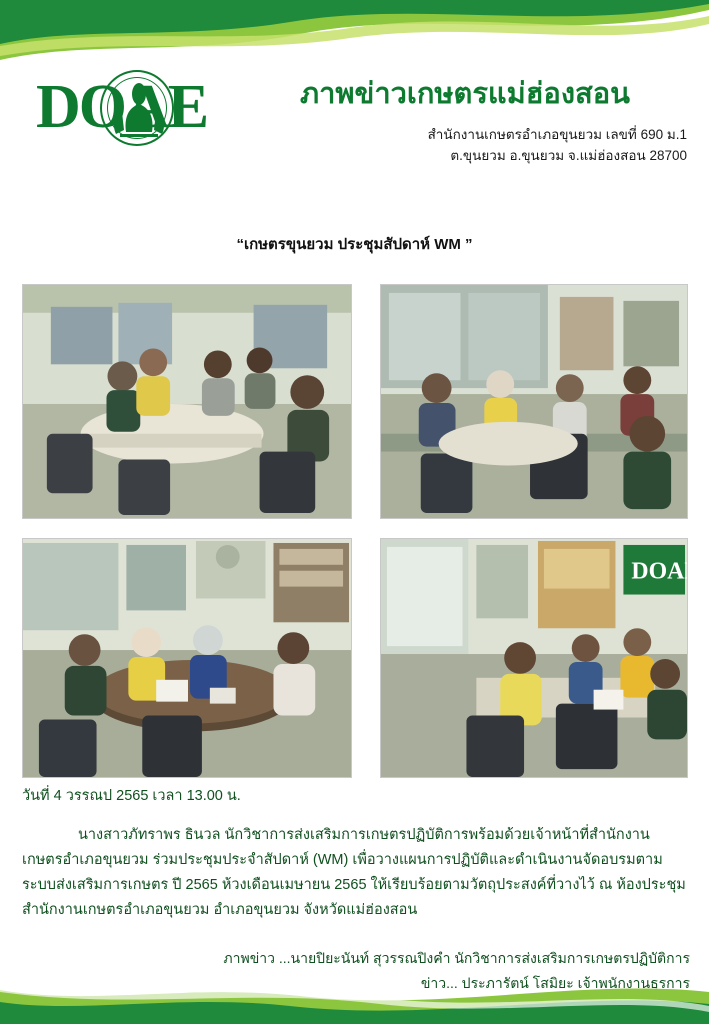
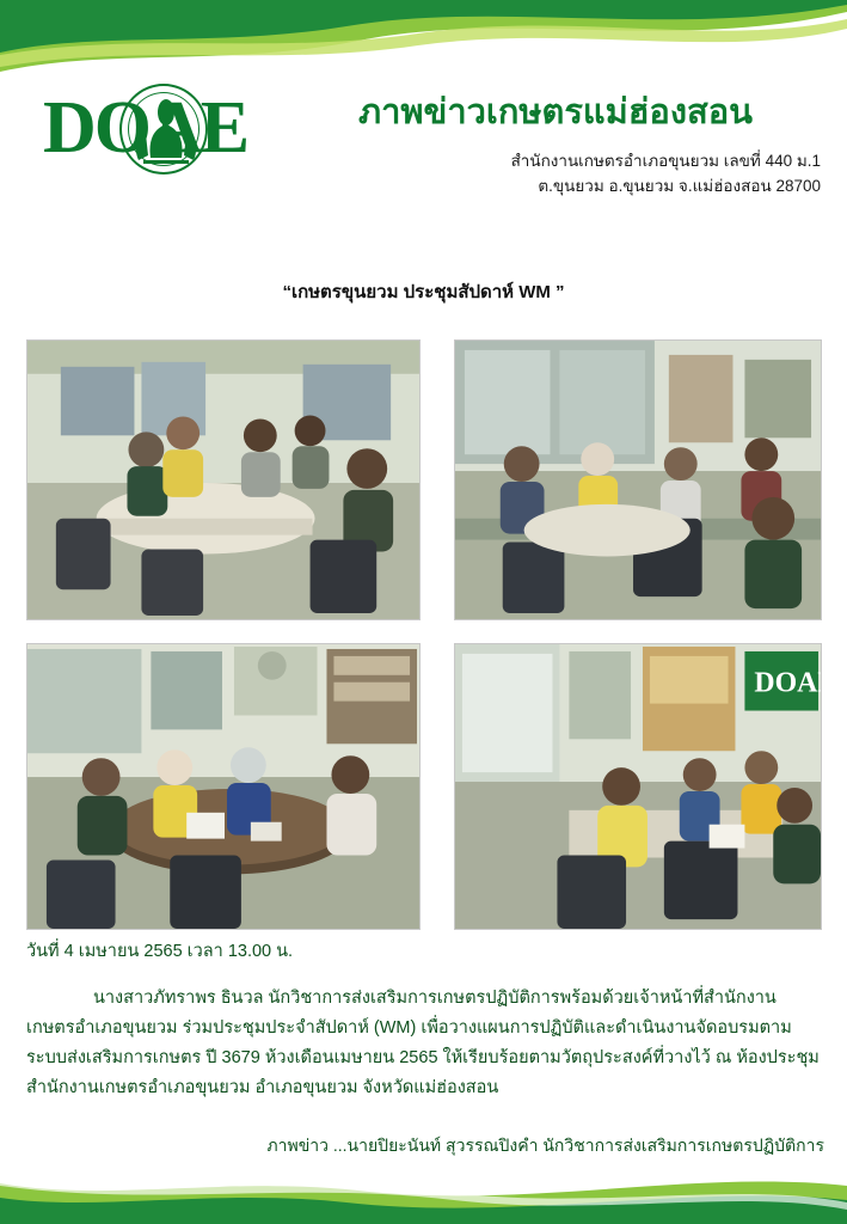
  DOAE
  ภาพข่าวเกษตรแม่ฮ่องสอน
- สำนักงานเกษตรอำเภอขุนยวม เลขที่ 690 ม.1
+ สำนักงานเกษตรอำเภอขุนยวม เลขที่ 440 ม.1
  ต.ขุนยวม อ.ขุนยวม จ.แม่ฮ่องสอน 28700
  “เกษตรขุนยวม ประชุมสัปดาห์ WM ”
  DOA
- วันที่ 4 วรรณป 2565 เวลา 13.00 น.
+ วันที่ 4 เมษายน 2565 เวลา 13.00 น.
- นางสาวภัทราพร ธินวล นักวิชาการส่งเสริมการเกษตรปฏิบัติการพร้อมด้วยเจ้าหน้าที่สำนักงานเกษตรอำเภอขุนยวม ร่วมประชุมประจำสัปดาห์ (WM) เพื่อวางแผนการปฏิบัติและดำเนินงานจัดอบรมตามระบบส่งเสริมการเกษตร ปี 2565 ห้วงเดือนเมษายน 2565 ให้เรียบร้อยตามวัตถุประสงค์ที่วางไว้ ณ ห้องประชุมสำนักงานเกษตรอำเภอขุนยวม อำเภอขุนยวม จังหวัดแม่ฮ่องสอน
+ นางสาวภัทราพร ธินวล นักวิชาการส่งเสริมการเกษตรปฏิบัติการพร้อมด้วยเจ้าหน้าที่สำนักงานเกษตรอำเภอขุนยวม ร่วมประชุมประจำสัปดาห์ (WM) เพื่อวางแผนการปฏิบัติและดำเนินงานจัดอบรมตามระบบส่งเสริมการเกษตร ปี 3679 ห้วงเดือนเมษายน 2565 ให้เรียบร้อยตามวัตถุประสงค์ที่วางไว้ ณ ห้องประชุมสำนักงานเกษตรอำเภอขุนยวม อำเภอขุนยวม จังหวัดแม่ฮ่องสอน
  ภาพข่าว ...นายปิยะนันท์ สุวรรณปิงคำ นักวิชาการส่งเสริมการเกษตรปฏิบัติการ
- ข่าว... ประภารัตน์ โสมิยะ เจ้าพนักงานธุรการ
